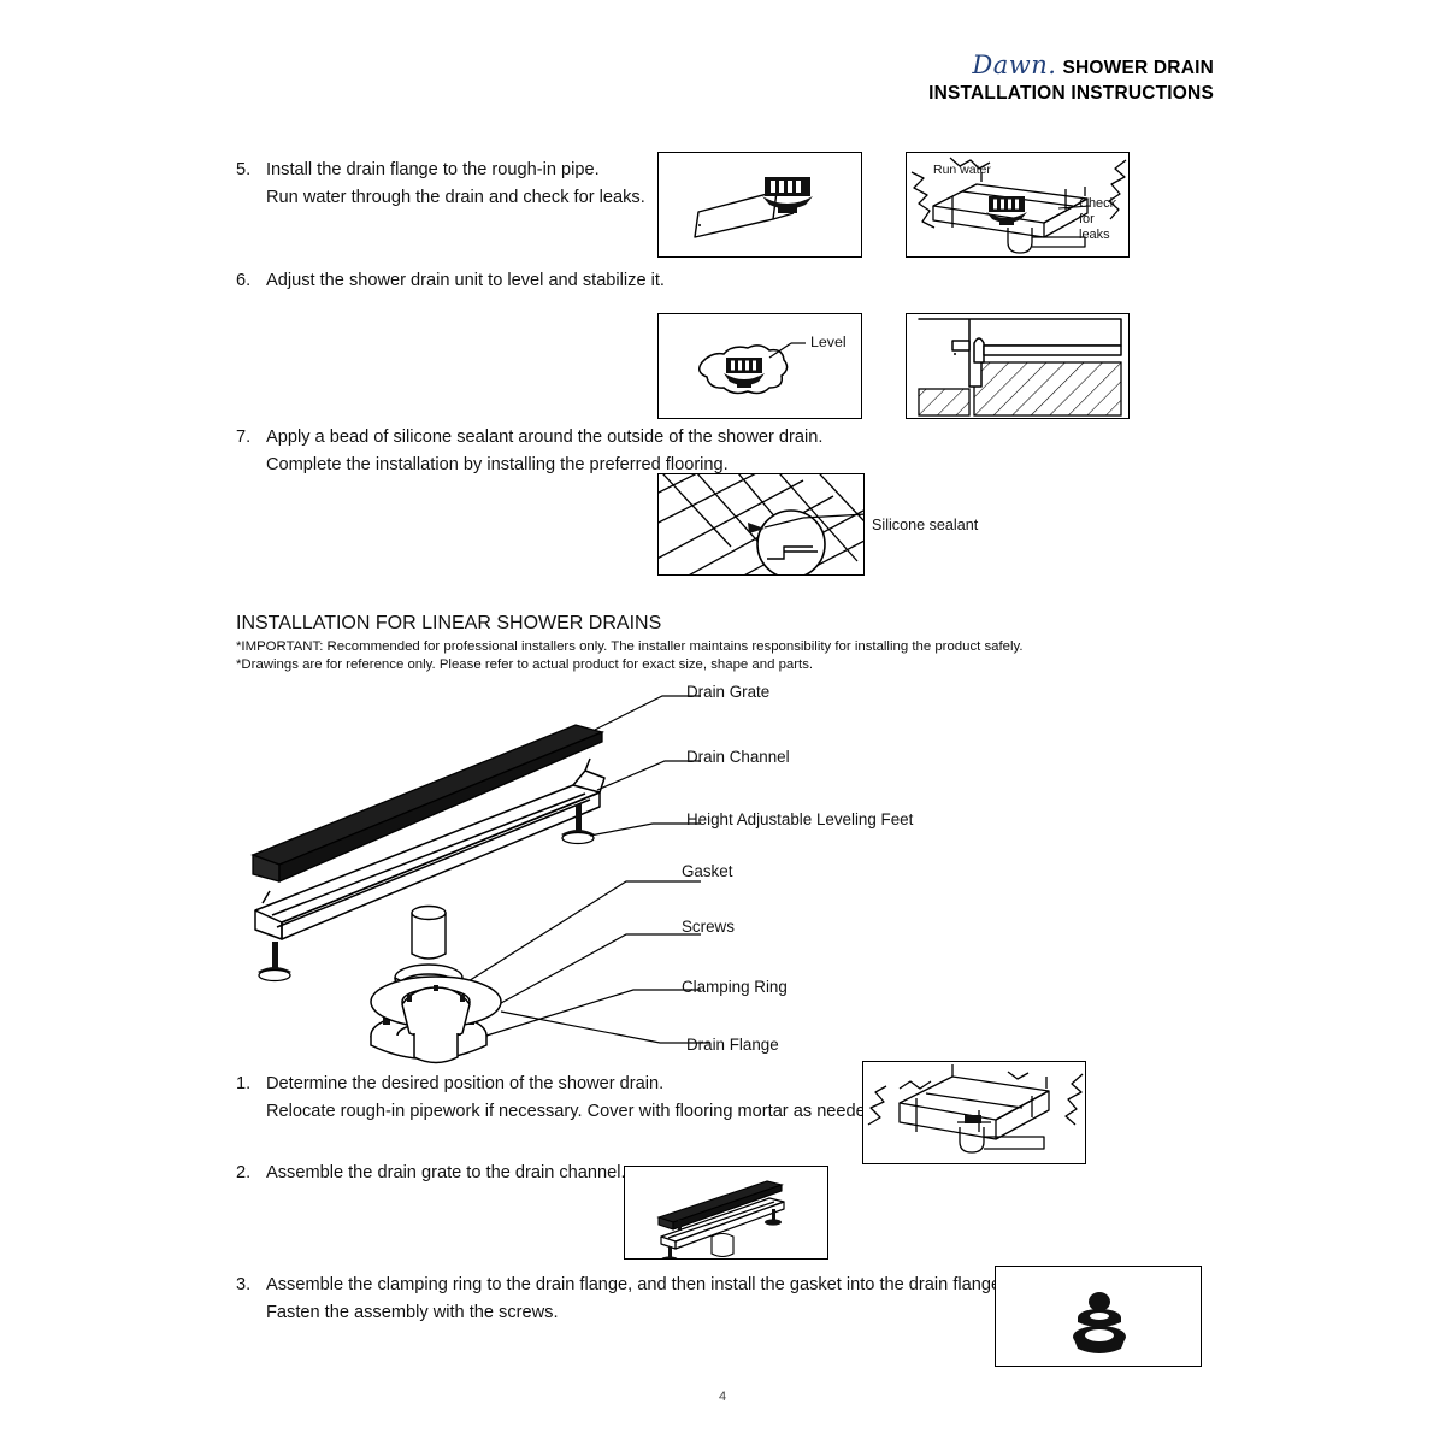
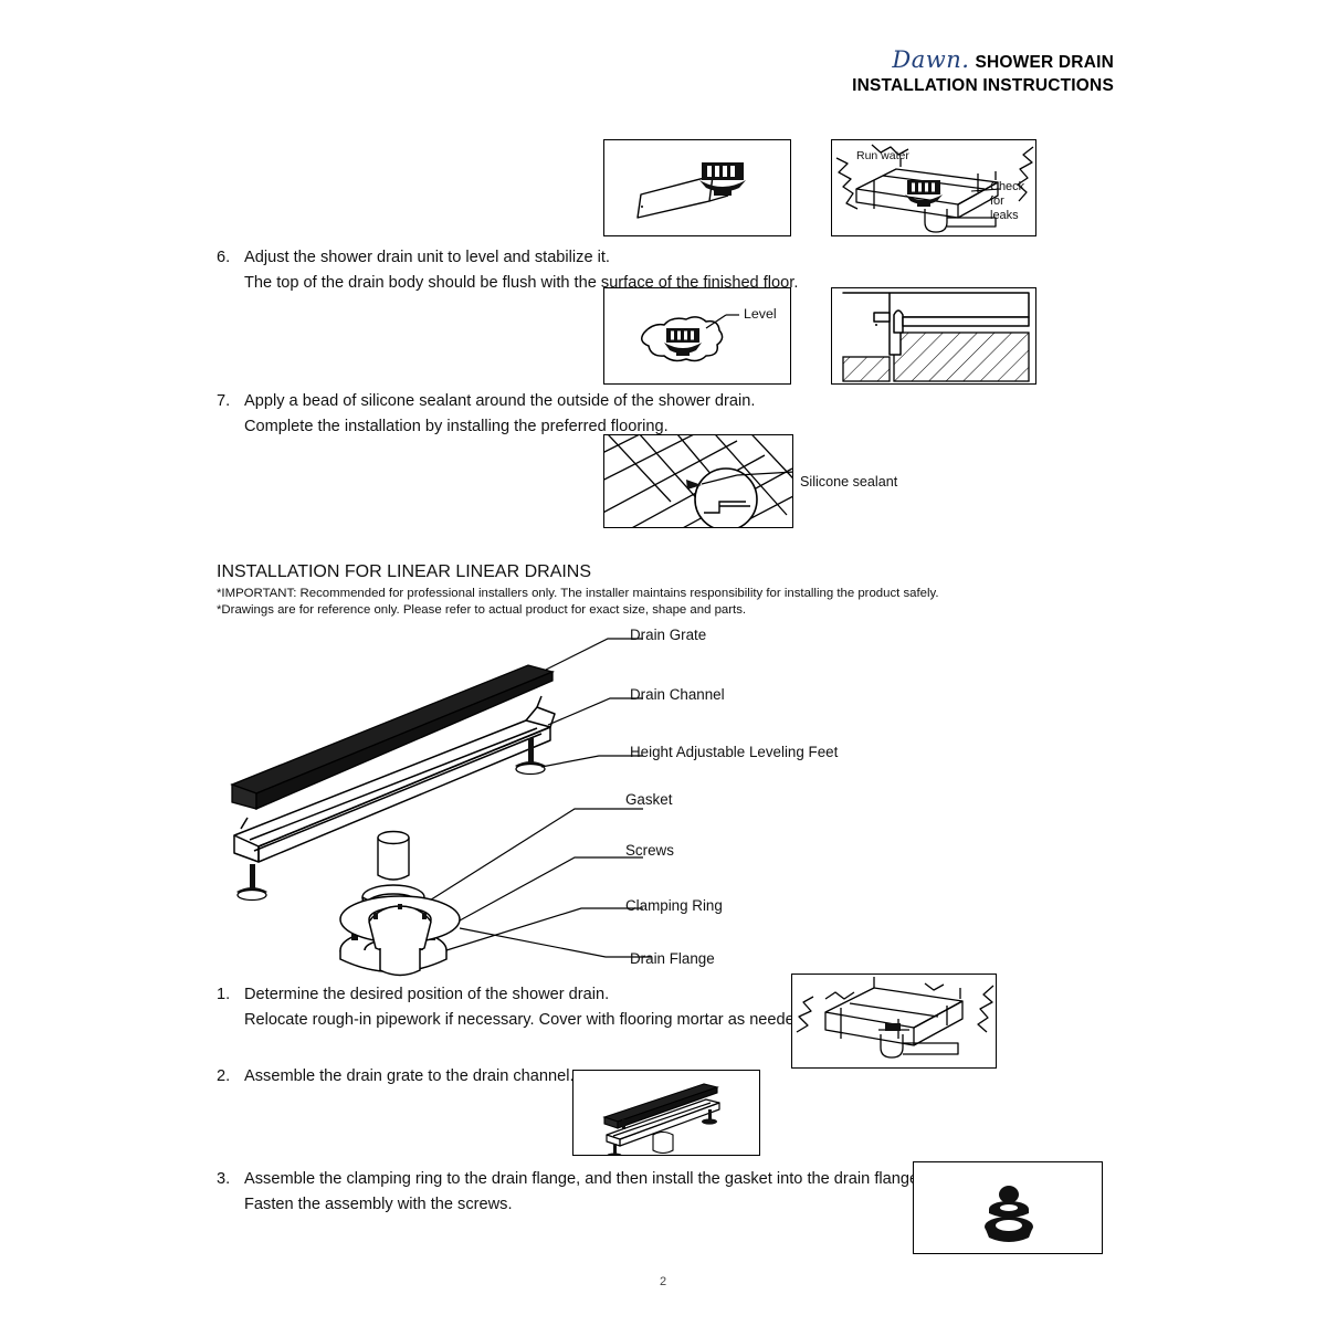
  Dawn.
  SHOWER DRAIN
  INSTALLATION INSTRUCTIONS
- 5.
- Install the drain flange to the rough-in pipe.
- Run water through the drain and check for leaks.
  Run water
  Check
  for
  leaks
  6.
  Adjust the shower drain unit to level and stabilize it.
+ The top of the drain body should be flush with the surface of the finished floor.
  Level
  7.
  Apply a bead of silicone sealant around the outside of the shower drain.
  Complete the installation by installing the preferred flooring.
  Silicone sealant
- INSTALLATION FOR LINEAR SHOWER DRAINS
+ INSTALLATION FOR LINEAR LINEAR DRAINS
  *IMPORTANT: Recommended for professional installers only. The installer maintains responsibility for installing the product safely.
  *Drawings are for reference only. Please refer to actual product for exact size, shape and parts.
  Drain Grate
  Drain Channel
  Height Adjustable Leveling Feet
  Gasket
  Screws
  Clamping Ring
  Drain Flange
  1.
  Determine the desired position of the shower drain.
  Relocate rough-in pipework if necessary. Cover with flooring mortar as neede
  2.
  Assemble the drain grate to the drain channel
  3.
  Assemble the clamping ring to the drain flange, and then install the gasket into the drain flang
  Fasten the assembly with the screws.
- 4
+ 2
